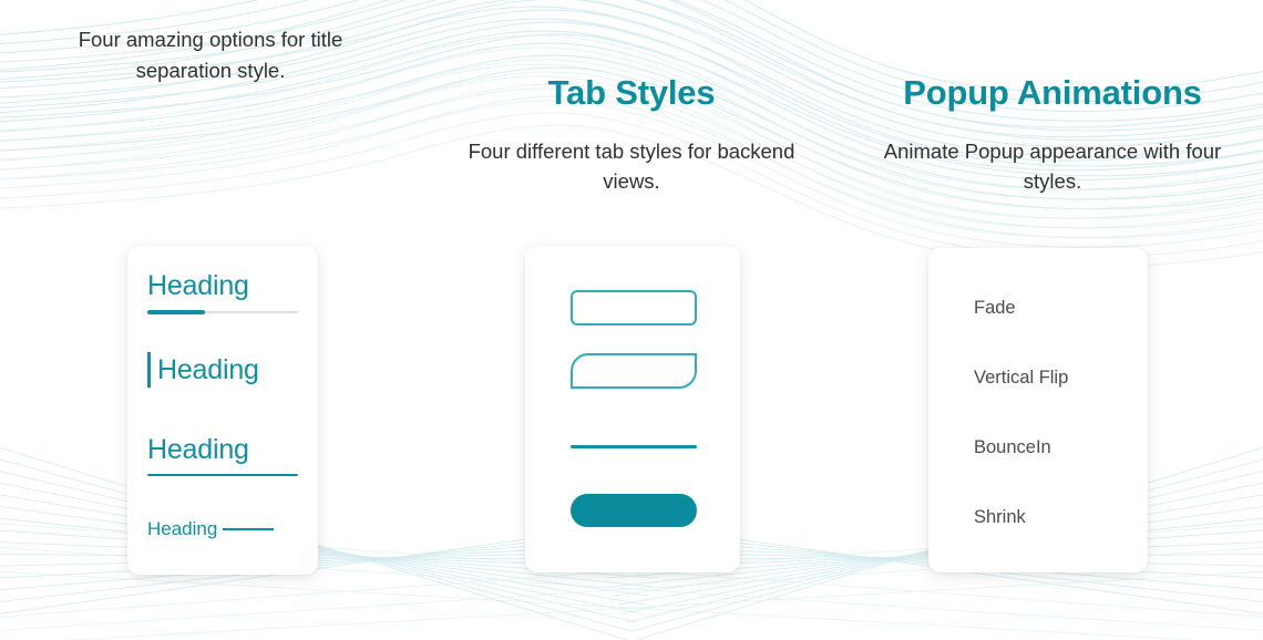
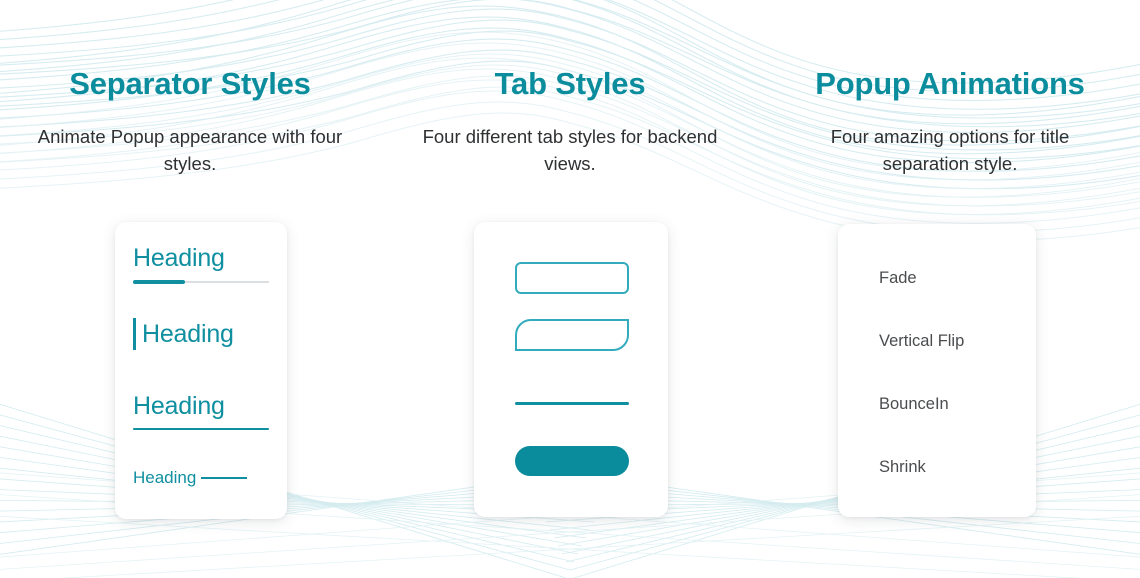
+ Separator Styles
- Four amazing options for title separation style.
+ Animate Popup appearance with four styles.
  Tab Styles
  Four different tab styles for backend views.
  Popup Animations
- Animate Popup appearance with four styles.
+ Four amazing options for title separation style.
  Heading
  Heading
  Heading
  Heading
  Fade
  Vertical Flip
  BounceIn
  Shrink
